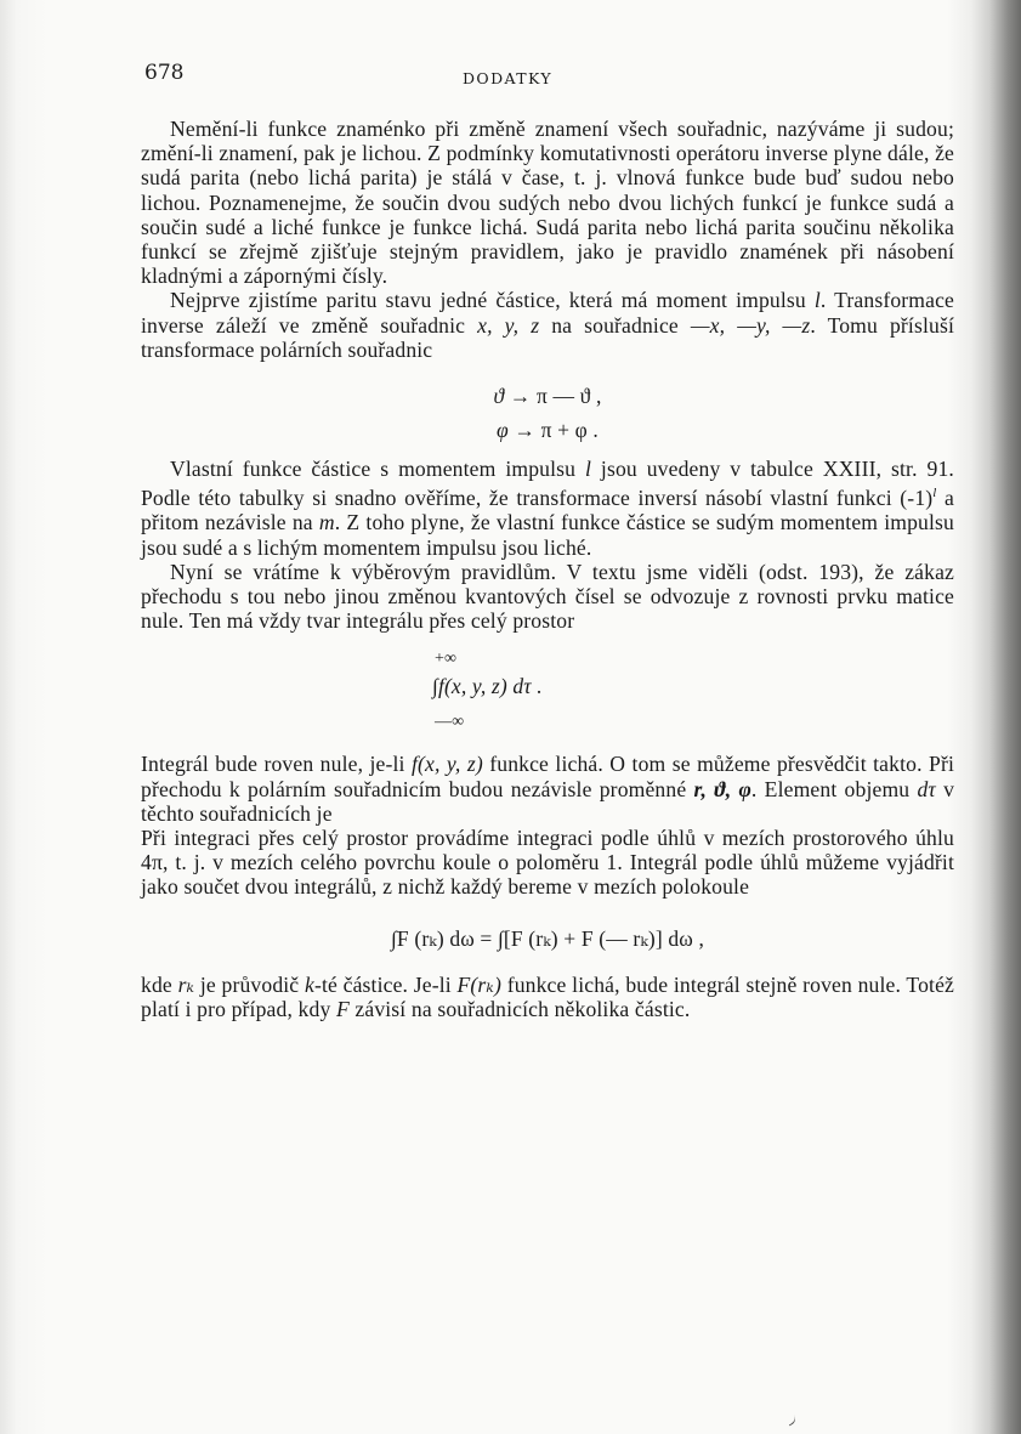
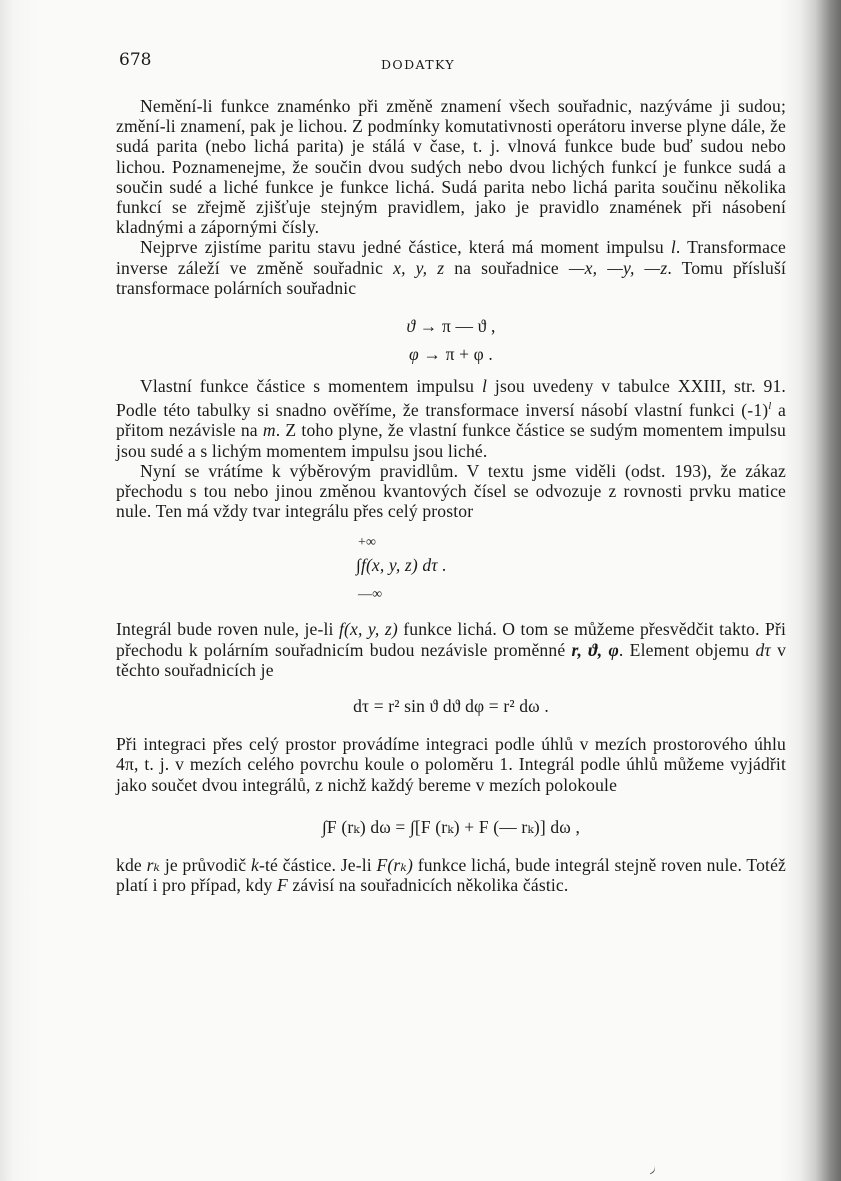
  678
  DODATKY
  Nemění-li funkce znaménko při změně znamení všech souřadnic, nazýváme ji sudou; změní-li znamení, pak je lichou. Z podmínky komutativnosti operátoru inverse plyne dále, že sudá parita (nebo lichá parita) je stálá v čase, t. j. vlnová funkce bude buď sudou nebo lichou. Poznamenejme, že součin dvou sudých nebo dvou lichých funkcí je funkce sudá a součin sudé a liché funkce je funkce lichá. Sudá parita nebo lichá parita součinu několika funkcí se zřejmě zjišťuje stejným pravidlem, jako je pravidlo znamének při násobení kladnými a zápornými čísly.
  Nejprve zjistíme paritu stavu jedné částice, která má moment impulsu l. Transformace inverse záleží ve změně souřadnic x, y, z na souřadnice —x, —y, —z. Tomu přísluší transformace polárních souřadnic
  ϑ → π — ϑ ,
  φ → π + φ .
  Vlastní funkce částice s momentem impulsu l jsou uvedeny v tabulce XXIII, str. 91. Podle této tabulky si snadno ověříme, že transformace inversí násobí vlastní funkci (-1)l a přitom nezávisle na m. Z toho plyne, že vlastní funkce částice se sudým momentem impulsu jsou sudé a s lichým momentem impulsu jsou liché.
  Nyní se vrátíme k výběrovým pravidlům. V textu jsme viděli (odst. 193), že zákaz přechodu s tou nebo jinou změnou kvantových čísel se odvozuje z rovnosti prvku matice nule. Ten má vždy tvar integrálu přes celý prostor
  +∞
  ∫f(x, y, z) dτ .
  —∞
  Integrál bude roven nule, je-li f(x, y, z) funkce lichá. O tom se můžeme přesvědčit takto. Při přechodu k polárním souřadnicím budou nezávisle proměnné r, ϑ, φ. Element objemu dτ v těchto souřadnicích je
+ dτ = r² sin ϑ dϑ dφ = r² dω .
  Při integraci přes celý prostor provádíme integraci podle úhlů v mezích prostorového úhlu 4π, t. j. v mezích celého povrchu koule o poloměru 1. Integrál podle úhlů můžeme vyjádřit jako součet dvou integrálů, z nichž každý bereme v mezích polokoule
  ∫F (rₖ) dω = ∫[F (rₖ) + F (— rₖ)] dω ,
  kde rₖ je průvodič k-té částice. Je-li F(rₖ) funkce lichá, bude integrál stejně roven nule. Totéž platí i pro případ, kdy F závisí na souřadnicích několika částic.
